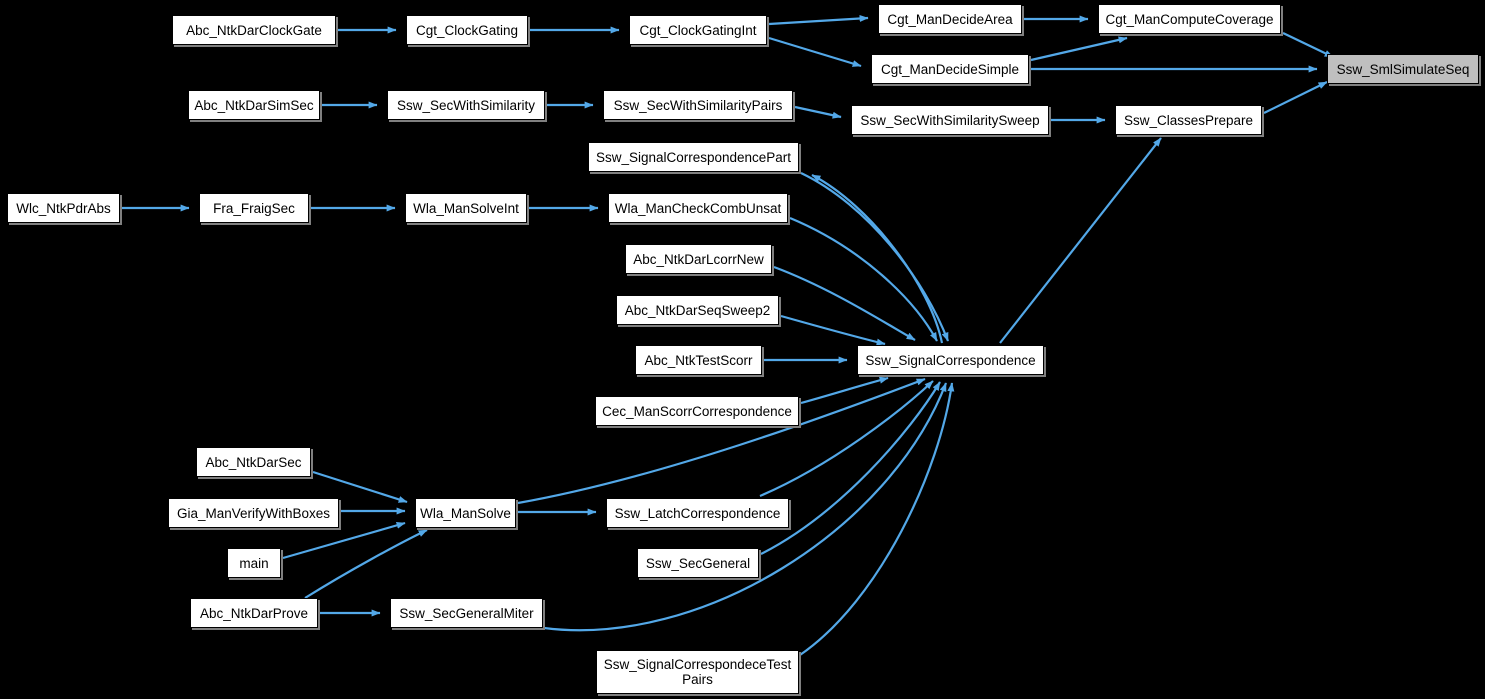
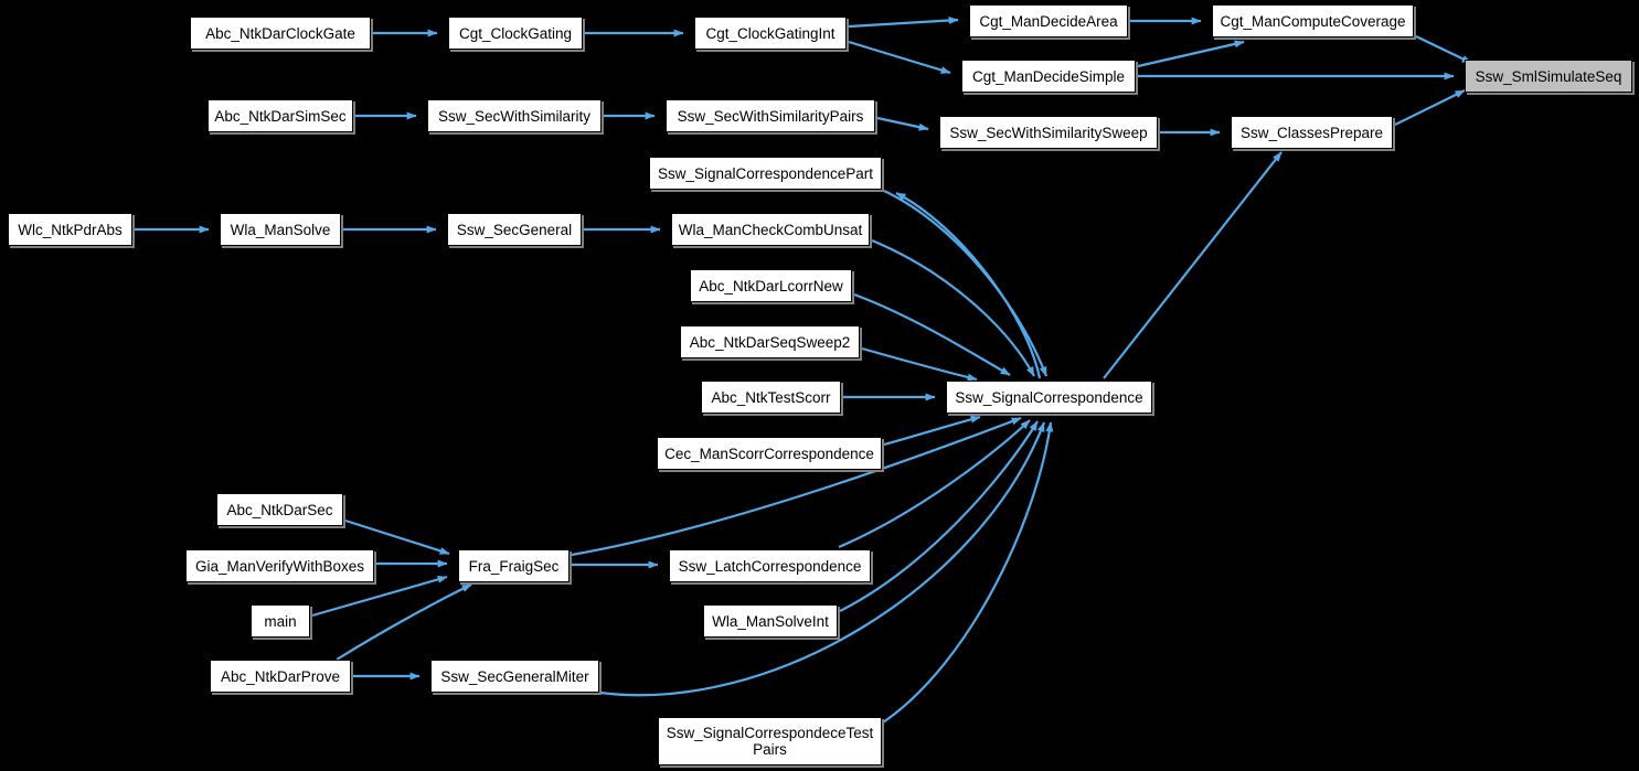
  Abc_NtkDarClockGate
  Cgt_ClockGating
  Cgt_ClockGatingInt
  Cgt_ManDecideArea
  Cgt_ManComputeCoverage
  Ssw_SmlSimulateSeq
  Cgt_ManDecideSimple
  Abc_NtkDarSimSec
  Ssw_SecWithSimilarity
  Ssw_SecWithSimilarityPairs
  Ssw_SecWithSimilaritySweep
  Ssw_ClassesPrepare
  Ssw_SignalCorrespondencePart
  Wlc_NtkPdrAbs
- Fra_FraigSec
+ Wla_ManSolve
- Wla_ManSolveInt
+ Ssw_SecGeneral
  Wla_ManCheckCombUnsat
  Abc_NtkDarLcorrNew
  Abc_NtkDarSeqSweep2
  Abc_NtkTestScorr
  Ssw_SignalCorrespondence
  Cec_ManScorrCorrespondence
  Abc_NtkDarSec
  Gia_ManVerifyWithBoxes
- Wla_ManSolve
+ Fra_FraigSec
  Ssw_LatchCorrespondence
  main
- Ssw_SecGeneral
+ Wla_ManSolveInt
  Abc_NtkDarProve
  Ssw_SecGeneralMiter
  Ssw_SignalCorrespondeceTest
  Pairs
